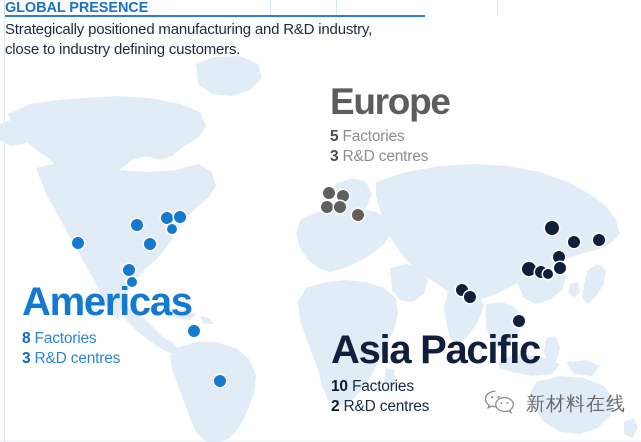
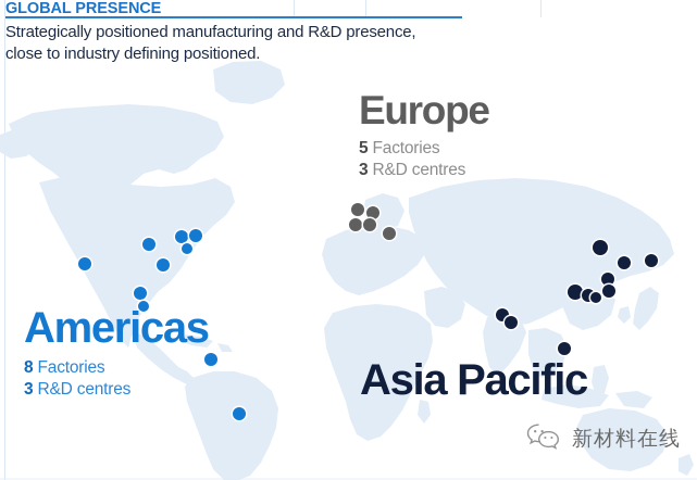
  GLOBAL PRESENCE
- Strategically positioned manufacturing and R&D industry,
+ Strategically positioned manufacturing and R&D presence,
- close to industry defining customers.
+ close to industry defining positioned.
  Europe
  5 Factories
  3 R&D centres
  Americas
  8 Factories
  3 R&D centres
  Asia Pacific
- 10 Factories
- 2 R&D centres
  新材料在线
